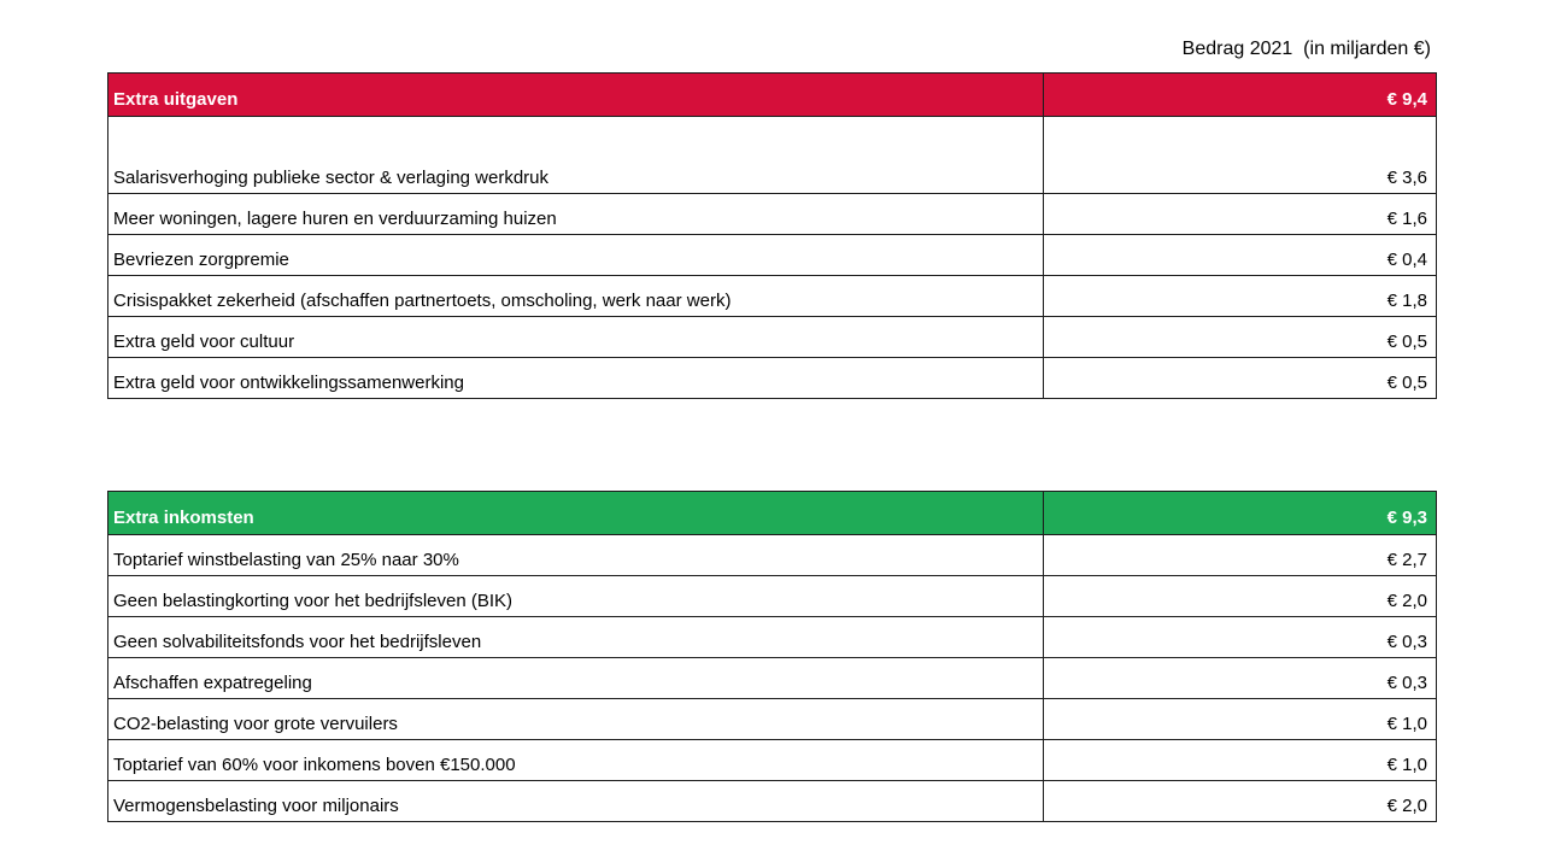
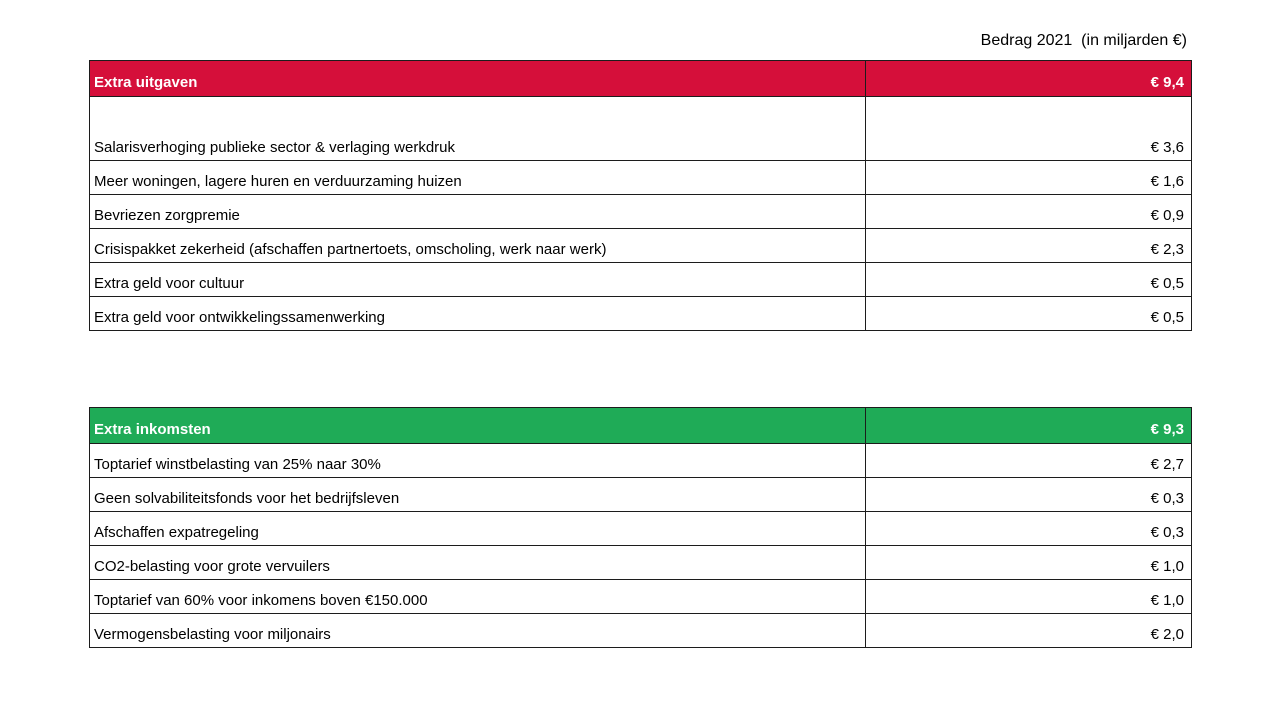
  Bedrag 2021 (in miljarden €)
  Extra uitgaven	€ 9,4
  Salarisverhoging publieke sector & verlaging werkdruk	€ 3,6
  Meer woningen, lagere huren en verduurzaming huizen	€ 1,6
- Bevriezen zorgpremie	€ 0,4
+ Bevriezen zorgpremie	€ 0,9
- Crisispakket zekerheid (afschaffen partnertoets, omscholing, werk naar werk)	€ 1,8
+ Crisispakket zekerheid (afschaffen partnertoets, omscholing, werk naar werk)	€ 2,3
  Extra geld voor cultuur	€ 0,5
  Extra geld voor ontwikkelingssamenwerking	€ 0,5
  Extra inkomsten	€ 9,3
  Toptarief winstbelasting van 25% naar 30%	€ 2,7
- Geen belastingkorting voor het bedrijfsleven (BIK)	€ 2,0
  Geen solvabiliteitsfonds voor het bedrijfsleven	€ 0,3
  Afschaffen expatregeling	€ 0,3
  CO2-belasting voor grote vervuilers	€ 1,0
  Toptarief van 60% voor inkomens boven €150.000	€ 1,0
  Vermogensbelasting voor miljonairs	€ 2,0
